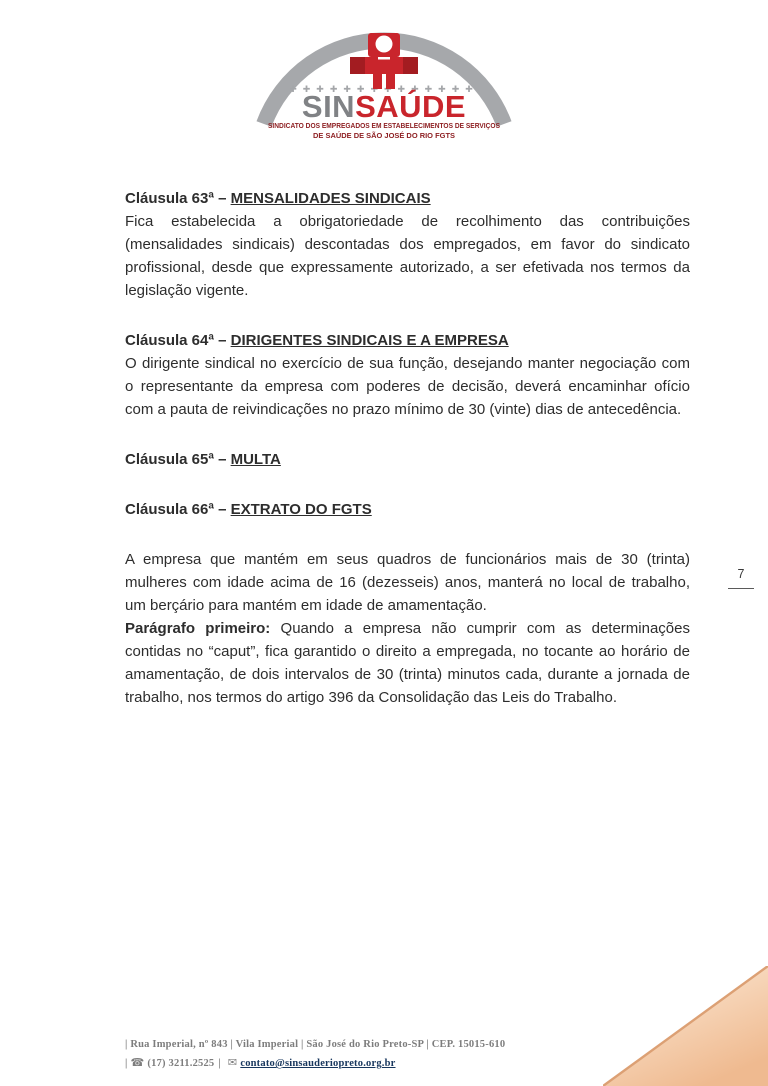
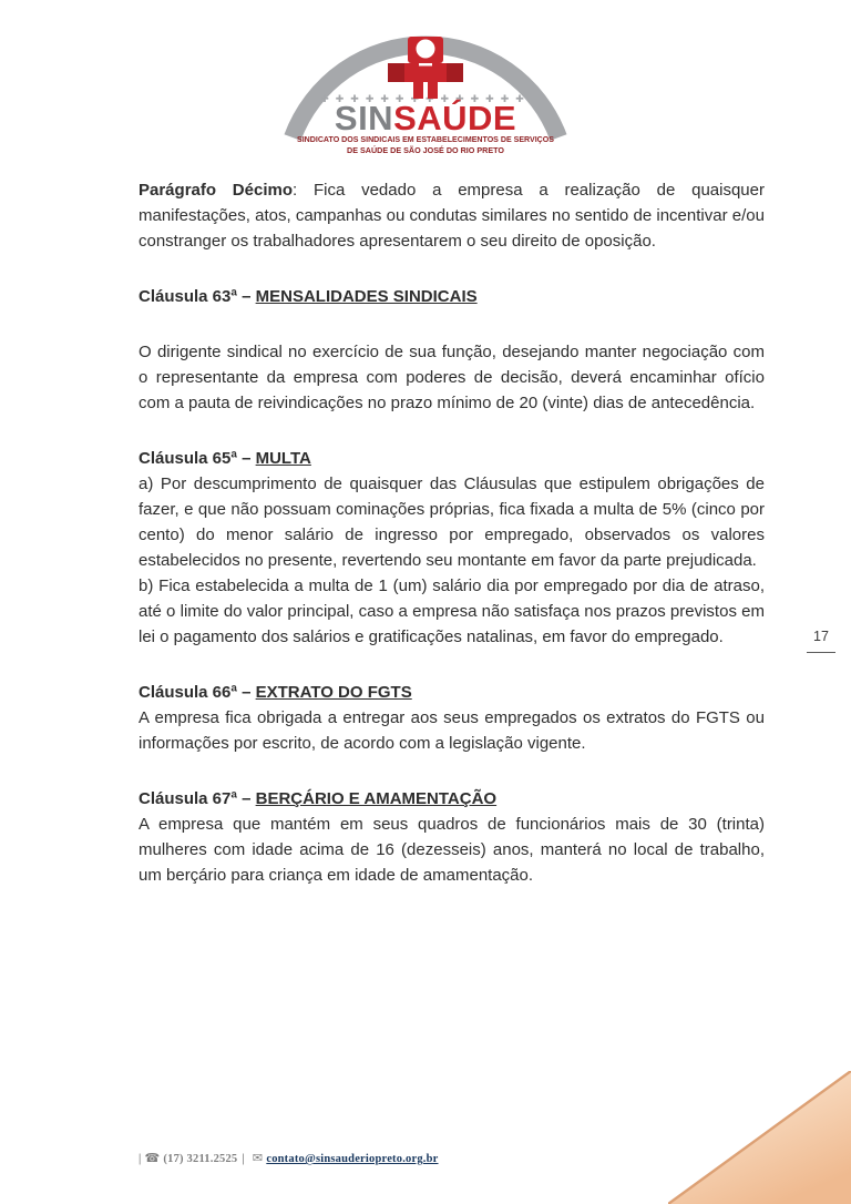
  ✚✚✚✚✚✚✚✚✚✚✚✚
  SINSAÚDE
- SINDICATO DOS EMPREGADOS EM ESTABELECIMENTOS DE SERVIÇOS
+ SINDICATO DOS SINDICAIS EM ESTABELECIMENTOS DE SERVIÇOS
- DE SAÚDE DE SÃO JOSÉ DO RIO FGTS
+ DE SAÚDE DE SÃO JOSÉ DO RIO PRETO
+ Parágrafo Décimo: Fica vedado a empresa a realização de quaisquer manifestações, atos, campanhas ou condutas similares no sentido de incentivar e/ou constranger os trabalhadores apresentarem o seu direito de oposição.
  Cláusula 63ª – MENSALIDADES SINDICAIS
- Fica estabelecida a obrigatoriedade de recolhimento das contribuições (mensalidades sindicais) descontadas dos empregados, em favor do sindicato profissional, desde que expressamente autorizado, a ser efetivada nos termos da legislação vigente.
- Cláusula 64ª – DIRIGENTES SINDICAIS E A EMPRESA
- O dirigente sindical no exercício de sua função, desejando manter negociação com o representante da empresa com poderes de decisão, deverá encaminhar ofício com a pauta de reivindicações no prazo mínimo de 30 (vinte) dias de antecedência.
+ O dirigente sindical no exercício de sua função, desejando manter negociação com o representante da empresa com poderes de decisão, deverá encaminhar ofício com a pauta de reivindicações no prazo mínimo de 20 (vinte) dias de antecedência.
  Cláusula 65ª – MULTA
+ a) Por descumprimento de quaisquer das Cláusulas que estipulem obrigações de fazer, e que não possuam cominações próprias, fica fixada a multa de 5% (cinco por cento) do menor salário de ingresso por empregado, observados os valores estabelecidos no presente, revertendo seu montante em favor da parte prejudicada.
+ b) Fica estabelecida a multa de 1 (um) salário dia por empregado por dia de atraso, até o limite do valor principal, caso a empresa não satisfaça nos prazos previstos em lei o pagamento dos salários e gratificações natalinas, em favor do empregado.
  Cláusula 66ª – EXTRATO DO FGTS
+ A empresa fica obrigada a entregar aos seus empregados os extratos do FGTS ou informações por escrito, de acordo com a legislação vigente.
+ Cláusula 67ª – BERÇÁRIO E AMAMENTAÇÃO
- A empresa que mantém em seus quadros de funcionários mais de 30 (trinta) mulheres com idade acima de 16 (dezesseis) anos, manterá no local de trabalho, um berçário para mantém em idade de amamentação.
+ A empresa que mantém em seus quadros de funcionários mais de 30 (trinta) mulheres com idade acima de 16 (dezesseis) anos, manterá no local de trabalho, um berçário para criança em idade de amamentação.
- Parágrafo primeiro: Quando a empresa não cumprir com as determinações contidas no “caput”, fica garantido o direito a empregada, no tocante ao horário de amamentação, de dois intervalos de 30 (trinta) minutos cada, durante a jornada de trabalho, nos termos do artigo 396 da Consolidação das Leis do Trabalho.
- 7
+ 17
- | Rua Imperial, nº 843 | Vila Imperial | São José do Rio Preto-SP | CEP. 15015-610
  | ☎ (17) 3211.2525 | ✉ contato@sinsauderiopreto.org.br
